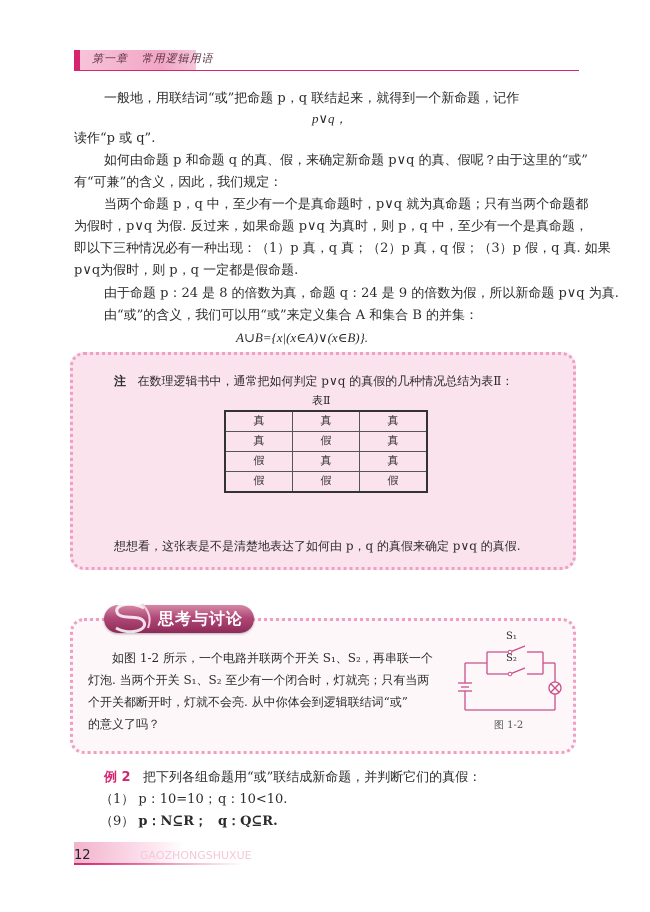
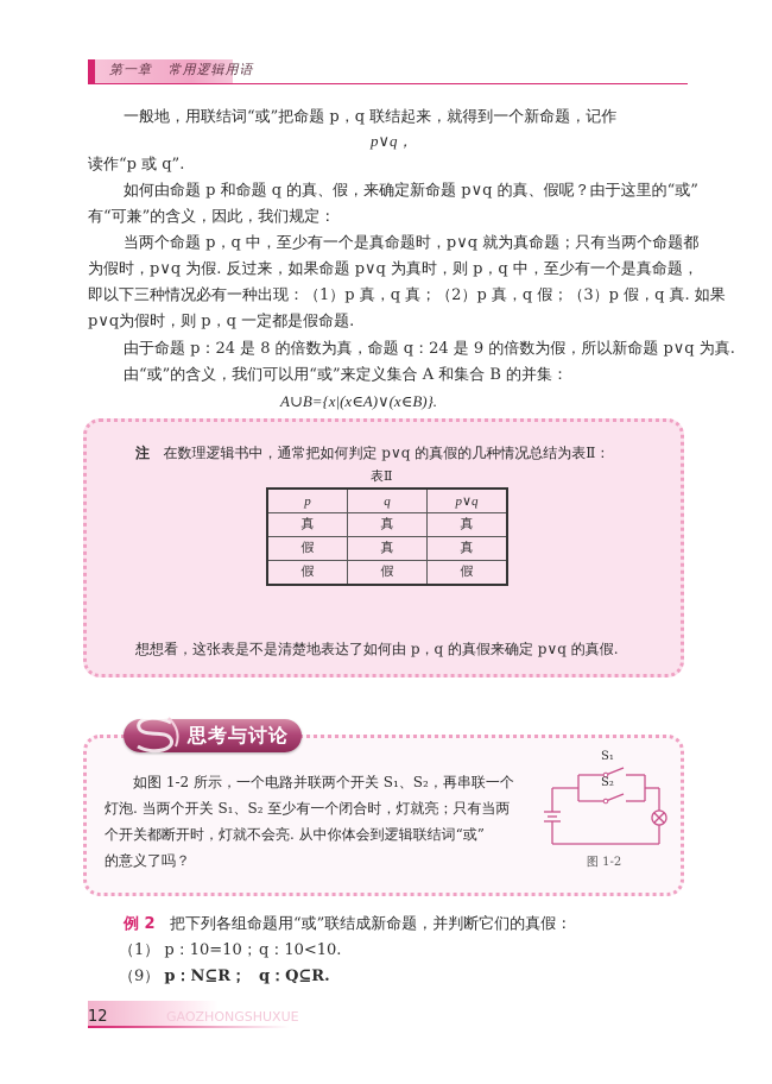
  第一章 常用逻辑用语
  一般地，用联结词“或”把命题 p，q 联结起来，就得到一个新命题，记作
  p∨q，
  读作“p 或 q”.
  如何由命题 p 和命题 q 的真、假，来确定新命题 p∨q 的真、假呢？由于这里的“或”
  有“可兼”的含义，因此，我们规定：
  当两个命题 p，q 中，至少有一个是真命题时，p∨q 就为真命题；只有当两个命题都
  为假时，p∨q 为假. 反过来，如果命题 p∨q 为真时，则 p，q 中，至少有一个是真命题，
  即以下三种情况必有一种出现：（1）p 真，q 真；（2）p 真，q 假；（3）p 假，q 真. 如果
  p∨q为假时，则 p，q 一定都是假命题.
  由于命题 p：24 是 8 的倍数为真，命题 q：24 是 9 的倍数为假，所以新命题 p∨q 为真.
  由“或”的含义，我们可以用“或”来定义集合 A 和集合 B 的并集：
  A∪B={x|(x∈A)∨(x∈B)}.
  注 在数理逻辑书中，通常把如何判定 p∨q 的真假的几种情况总结为表Ⅱ：
  表Ⅱ
+ p	q	p∨q
  真	真	真
- 真	假	真
  假	真	真
  假	假	假
  想想看，这张表是不是清楚地表达了如何由 p，q 的真假来确定 p∨q 的真假.
  思考与讨论
  如图 1-2 所示，一个电路并联两个开关 S₁、S₂，再串联一个
  灯泡. 当两个开关 S₁、S₂ 至少有一个闭合时，灯就亮；只有当两
  个开关都断开时，灯就不会亮. 从中你体会到逻辑联结词“或”
  的意义了吗？
  S₁
  S₂
  图 1-2
  例 2 把下列各组命题用“或”联结成新命题，并判断它们的真假：
  （1） p：10=10；
  q：10<10.
  （9） p：N⊆R；
  q：Q⊆R.
  12
  GAOZHONGSHUXUE
